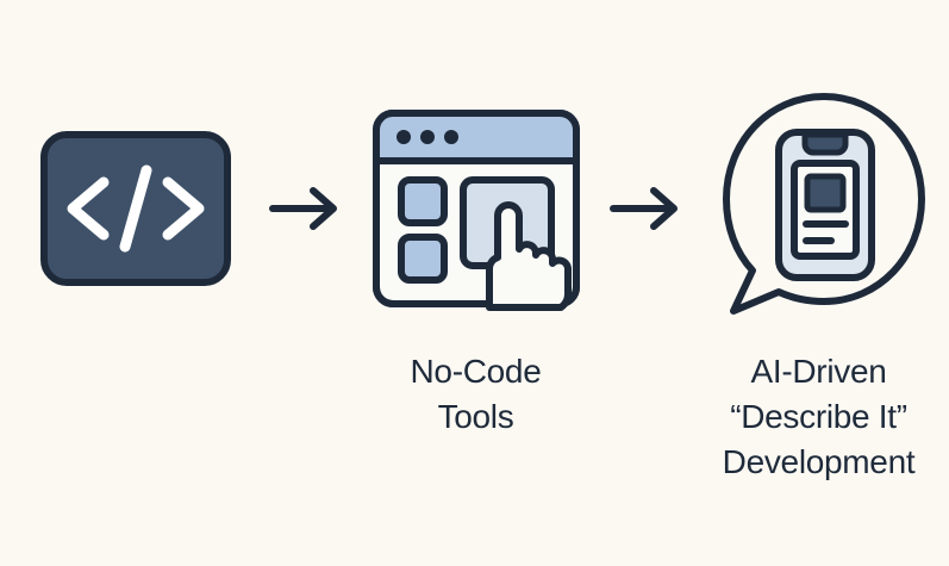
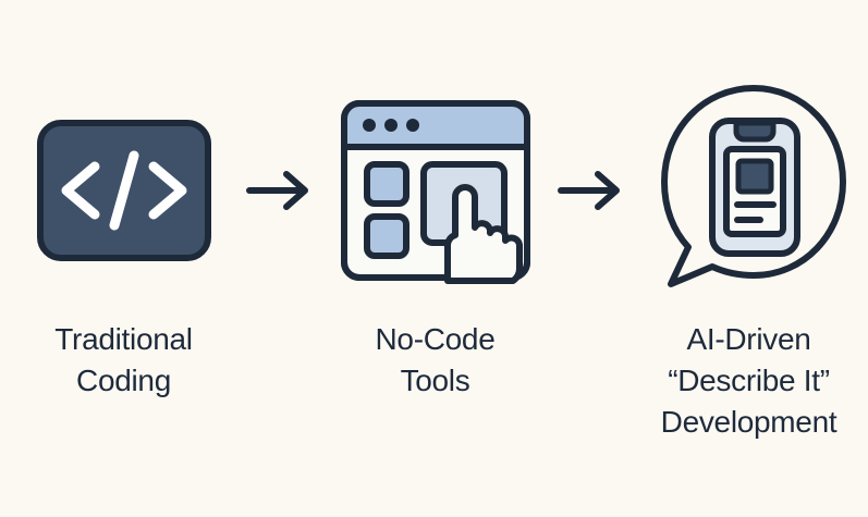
+ Traditional
+ Coding
  No-Code
  Tools
  AI-Driven
  “Describe It”
  Development
